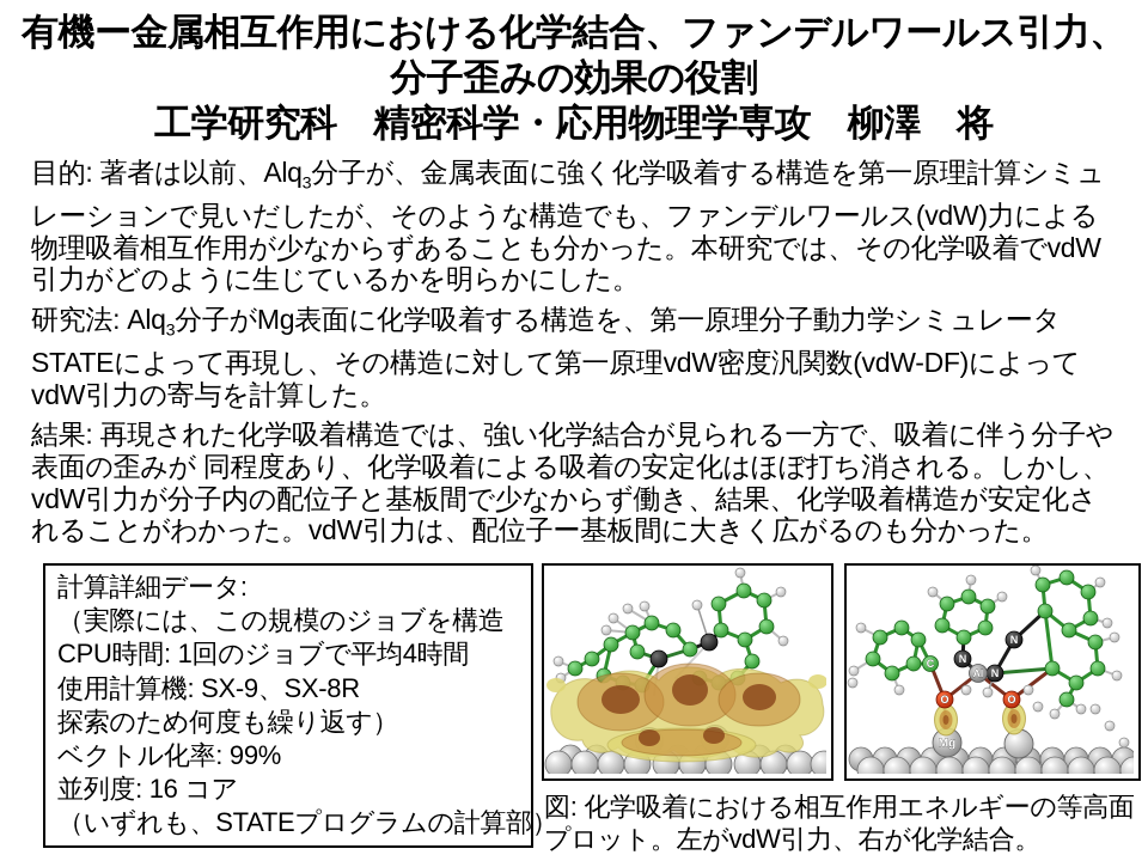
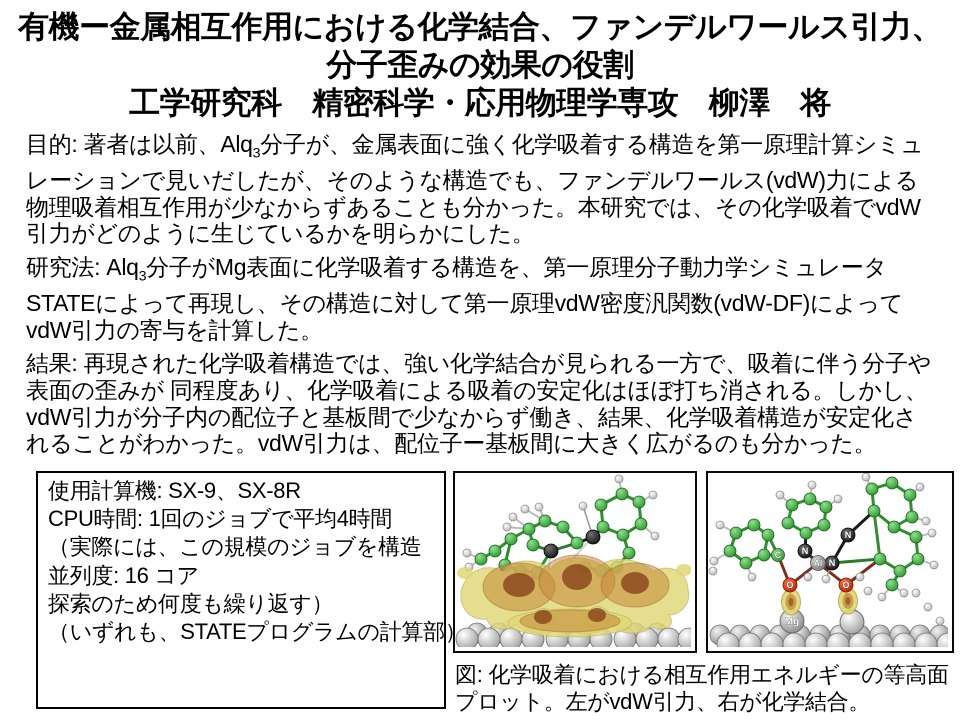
  有機ー金属相互作用における化学結合、ファンデルワールス引力、
  分子歪みの効果の役割
  工学研究科 精密科学・応用物理学専攻 柳澤 将
  目的: 著者は以前、Alq3分子が、金属表面に強く化学吸着する構造を第一原理計算シミュレーションで見いだしたが、そのような構造でも、ファンデルワールス(vdW)力による物理吸着相互作用が少なからずあることも分かった。本研究では、その化学吸着でvdW引力がどのように生じているかを明らかにした。
  研究法: Alq3分子がMg表面に化学吸着する構造を、第一原理分子動力学シミュレータSTATEによって再現し、その構造に対して第一原理vdW密度汎関数(vdW-DF)によってvdW引力の寄与を計算した。
  結果: 再現された化学吸着構造では、強い化学結合が見られる一方で、吸着に伴う分子や表面の歪みが 同程度あり、化学吸着による吸着の安定化はほぼ打ち消される。しかし、vdW引力が分子内の配位子と基板間で少なからず働き、結果、化学吸着構造が安定化されることがわかった。vdW引力は、配位子ー基板間に大きく広がるのも分かった。
- 計算詳細データ:
- （実際には、この規模のジョブを構造
+ 使用計算機: SX-9、SX-8R
  CPU時間: 1回のジョブで平均4時間
- 使用計算機: SX-9、SX-8R
+ （実際には、この規模のジョブを構造
- 探索のため何度も繰り返す）
+ 並列度: 16 コア
- ベクトル化率: 99%
- 並列度: 16 コア
+ 探索のため何度も繰り返す）
  （いずれも、STATEプログラムの計算部
  C
  N
  N
  N
  Al
  O
  O
  Mg
  図: 化学吸着における相互作用エネルギーの等高面プロット。左がvdW引力、右が化学結合。
